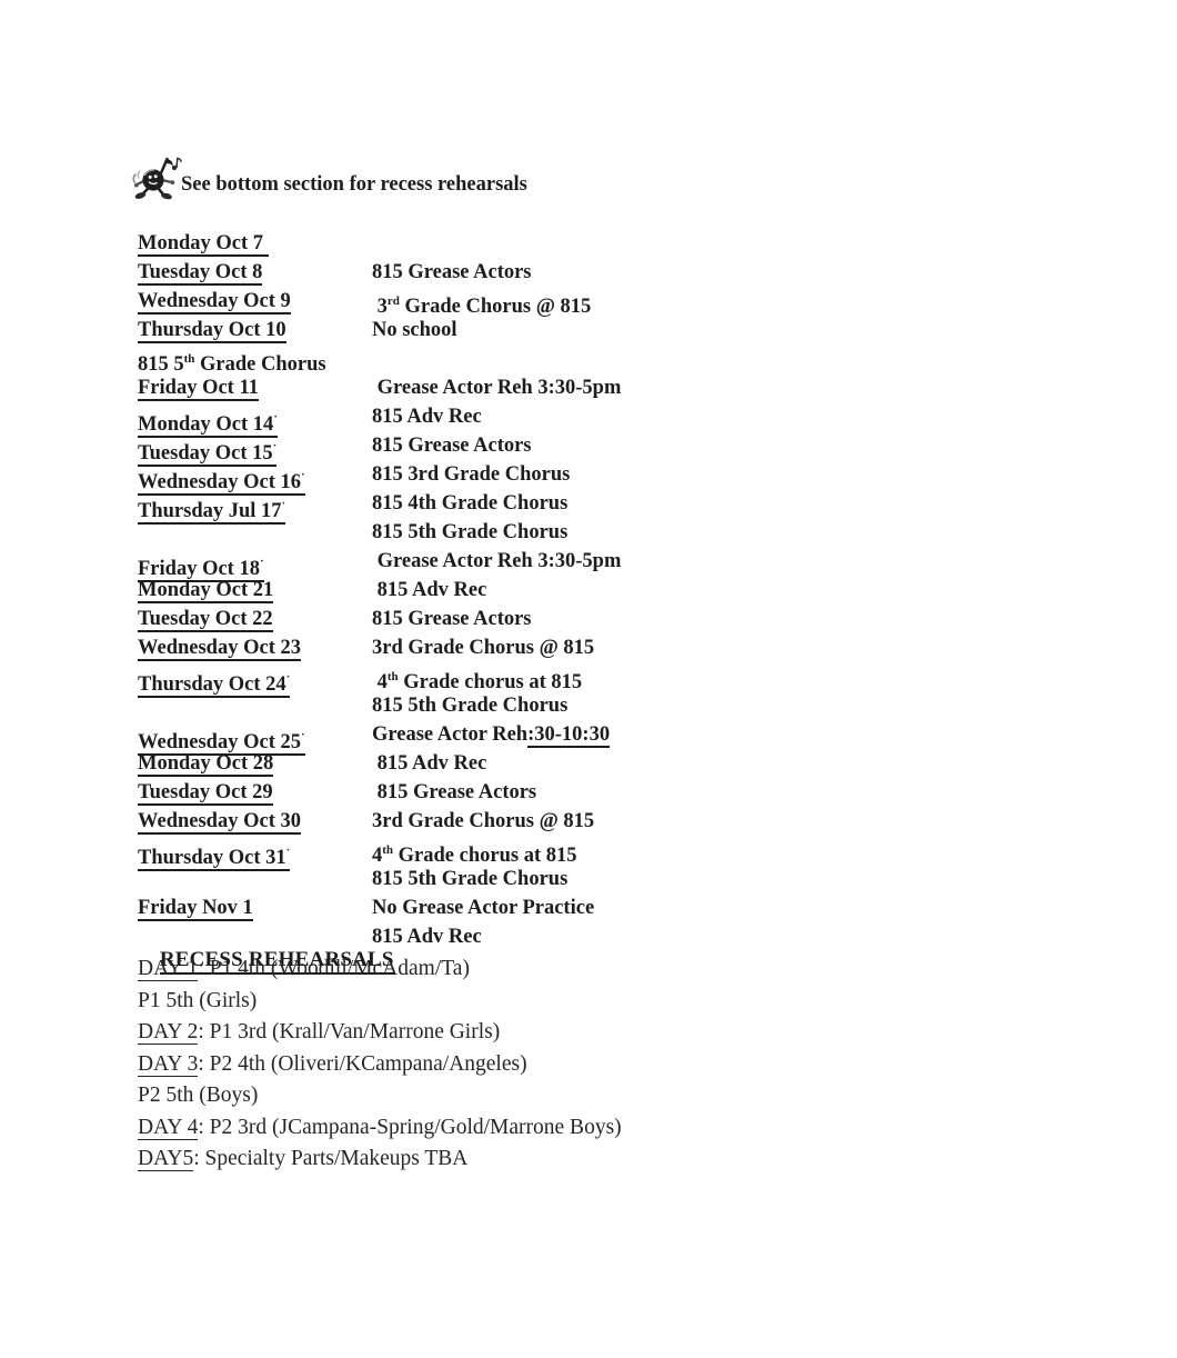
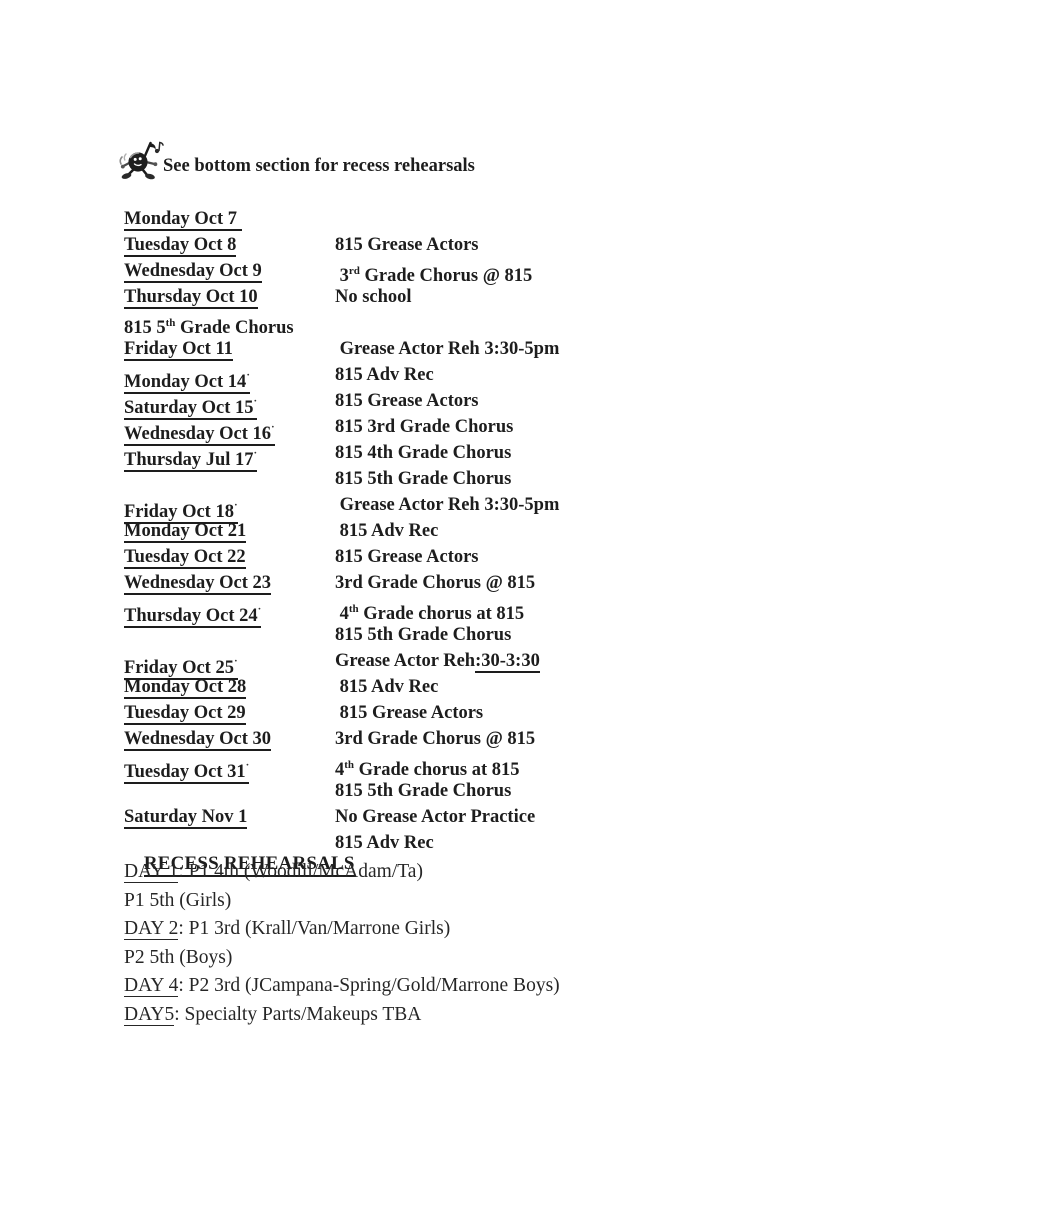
  See bottom section for recess rehearsals
  Monday Oct 7
  815 Grease Actors
  Tuesday Oct 8
  3rd Grade Chorus @ 815
  Wednesday Oct 9
  No school
  Thursday Oct 10
  815 5th Grade Chorus
  Grease Actor Reh 3:30-5pm
  Friday Oct 11
  815 Adv Rec
  Monday Oct 14·
  815 Grease Actors
- Tuesday Oct 15·
+ Saturday Oct 15·
  815 3rd Grade Chorus
  Wednesday Oct 16·
  815 4th Grade Chorus
  Thursday Jul 17·
  815 5th Grade Chorus
  Grease Actor Reh 3:30-5pm
  Friday Oct 18·
  815 Adv Rec
  Monday Oct 21
  815 Grease Actors
  Tuesday Oct 22
  3rd Grade Chorus @ 815
  Wednesday Oct 23
  4th Grade chorus at 815
  Thursday Oct 24·
  815 5th Grade Chorus
- Grease Actor Reh:30-10:30
+ Grease Actor Reh:30-3:30
- Wednesday Oct 25·
+ Friday Oct 25·
  815 Adv Rec
  Monday Oct 28
  815 Grease Actors
  Tuesday Oct 29
  3rd Grade Chorus @ 815
  Wednesday Oct 30
  4th Grade chorus at 815
- Thursday Oct 31·
+ Tuesday Oct 31·
  815 5th Grade Chorus
  No Grease Actor Practice
- Friday Nov 1
+ Saturday Nov 1
  815 Adv Rec
  RECESS REHEARSALS
  DAY 1: P1 4th (Woodill/McAdam/Ta)
  P1 5th (Girls)
  DAY 2: P1 3rd (Krall/Van/Marrone Girls)
- DAY 3: P2 4th (Oliveri/KCampana/Angeles)
  P2 5th (Boys)
  DAY 4: P2 3rd (JCampana-Spring/Gold/Marrone Boys)
  DAY5: Specialty Parts/Makeups TBA
